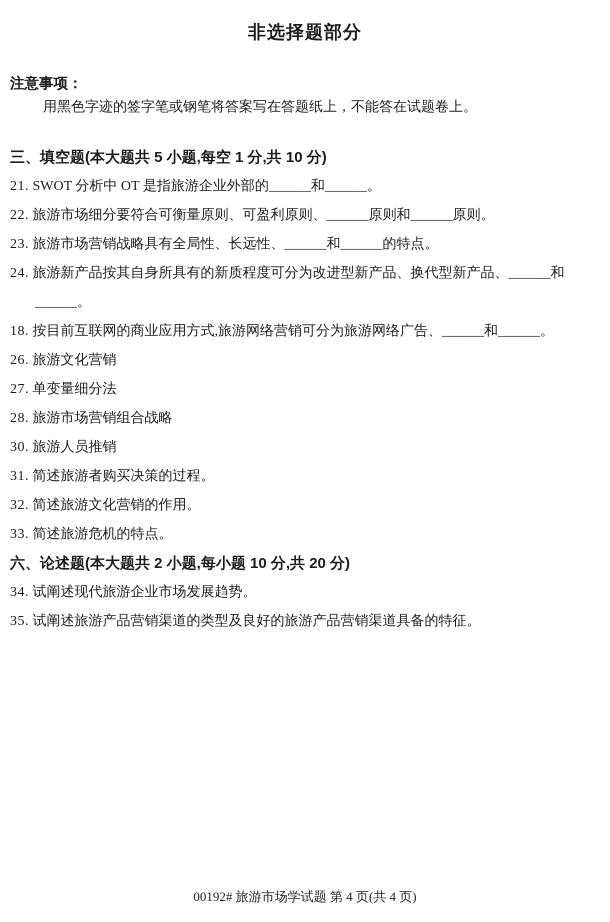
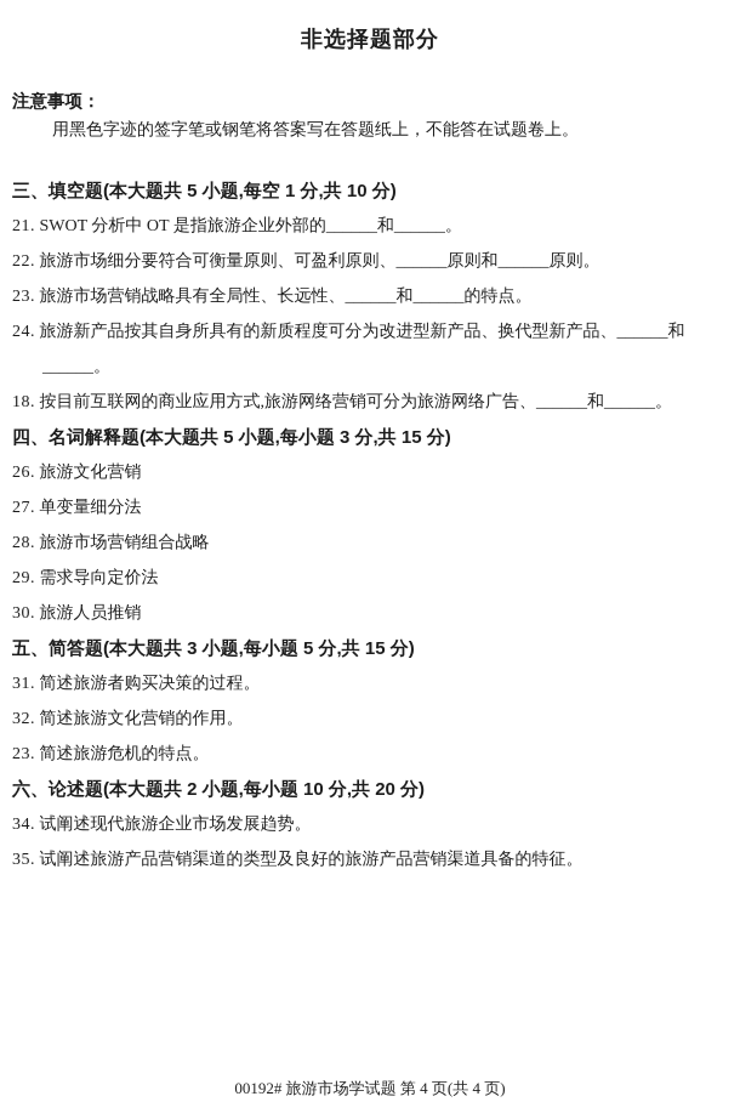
  非选择题部分
  注意事项：
  用黑色字迹的签字笔或钢笔将答案写在答题纸上，不能答在试题卷上。
  三、填空题(本大题共 5 小题,每空 1 分,共 10 分)
  21. SWOT 分析中 OT 是指旅游企业外部的______和______。
  22. 旅游市场细分要符合可衡量原则、可盈利原则、______原则和______原则。
  23. 旅游市场营销战略具有全局性、长远性、______和______的特点。
  24. 旅游新产品按其自身所具有的新质程度可分为改进型新产品、换代型新产品、______和______。
  18. 按目前互联网的商业应用方式,旅游网络营销可分为旅游网络广告、______和______。
+ 四、名词解释题(本大题共 5 小题,每小题 3 分,共 15 分)
  26. 旅游文化营销
  27. 单变量细分法
  28. 旅游市场营销组合战略
+ 29. 需求导向定价法
  30. 旅游人员推销
+ 五、简答题(本大题共 3 小题,每小题 5 分,共 15 分)
  31. 简述旅游者购买决策的过程。
  32. 简述旅游文化营销的作用。
- 33. 简述旅游危机的特点。
+ 23. 简述旅游危机的特点。
  六、论述题(本大题共 2 小题,每小题 10 分,共 20 分)
  34. 试阐述现代旅游企业市场发展趋势。
  35. 试阐述旅游产品营销渠道的类型及良好的旅游产品营销渠道具备的特征。
  00192# 旅游市场学试题 第 4 页(共 4 页)
